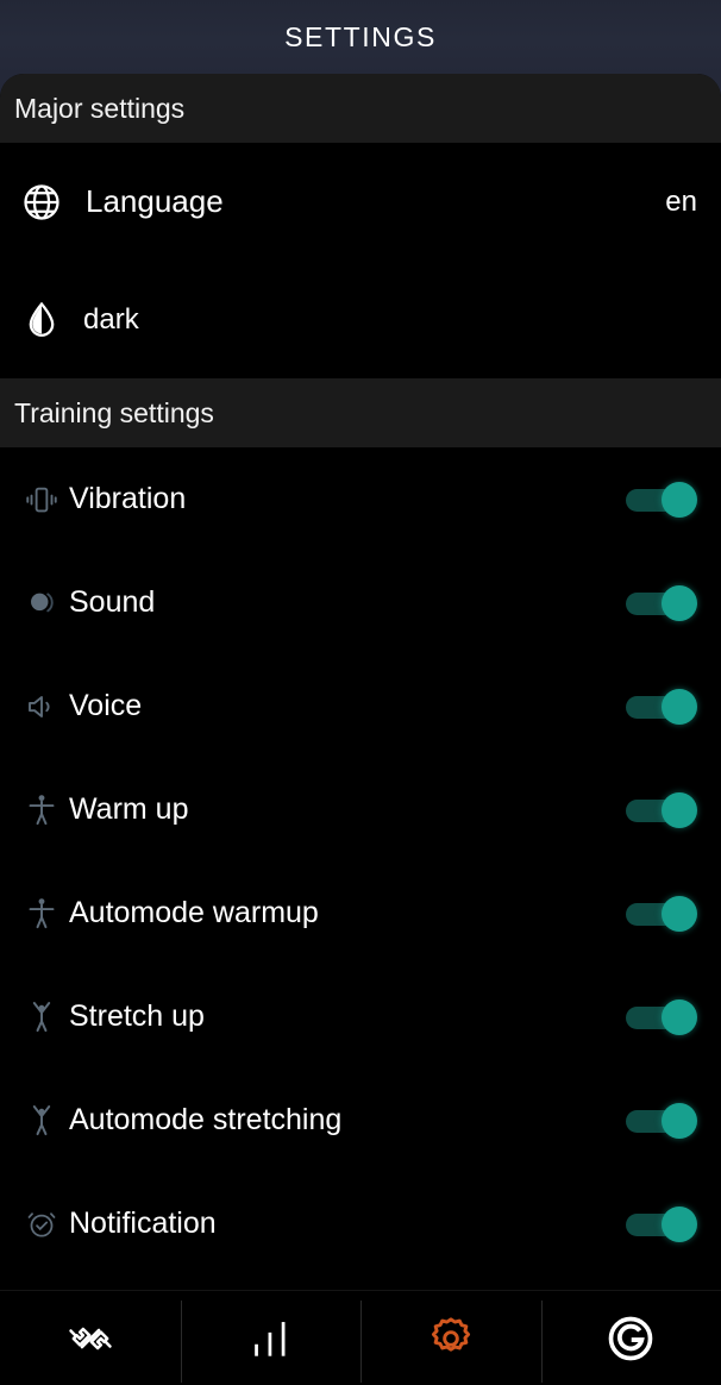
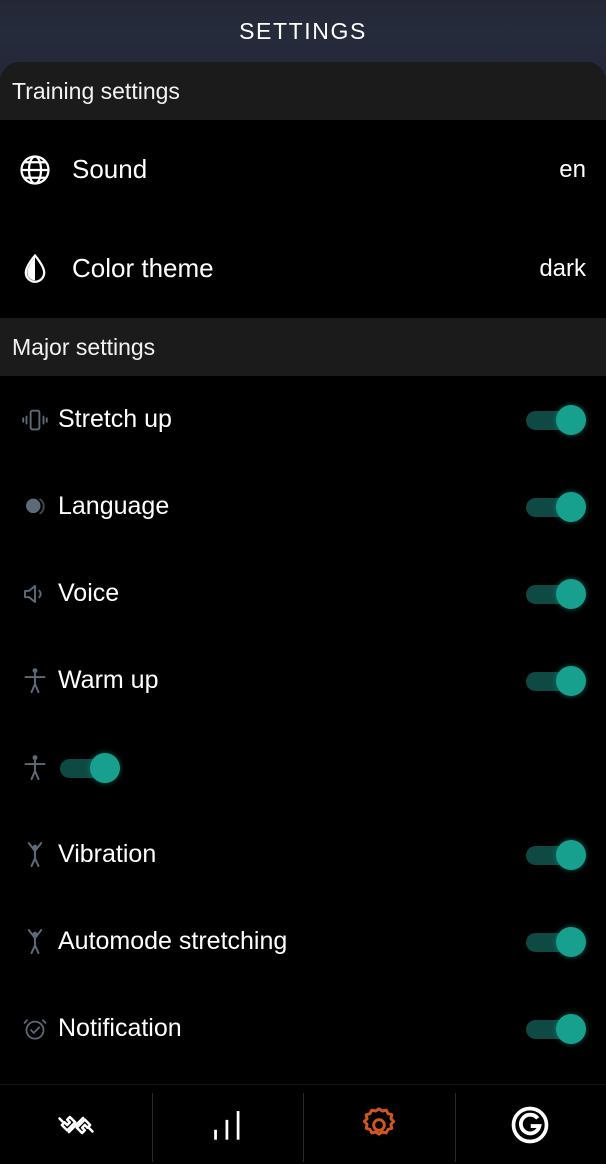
  SETTINGS
- Major settings
+ Training settings
- Language
+ Sound
  en
+ Color theme
  dark
- Training settings
+ Major settings
- Vibration
+ Stretch up
- Sound
+ Language
  Voice
  Warm up
- Automode warmup
- Stretch up
+ Vibration
  Automode stretching
  Notification
